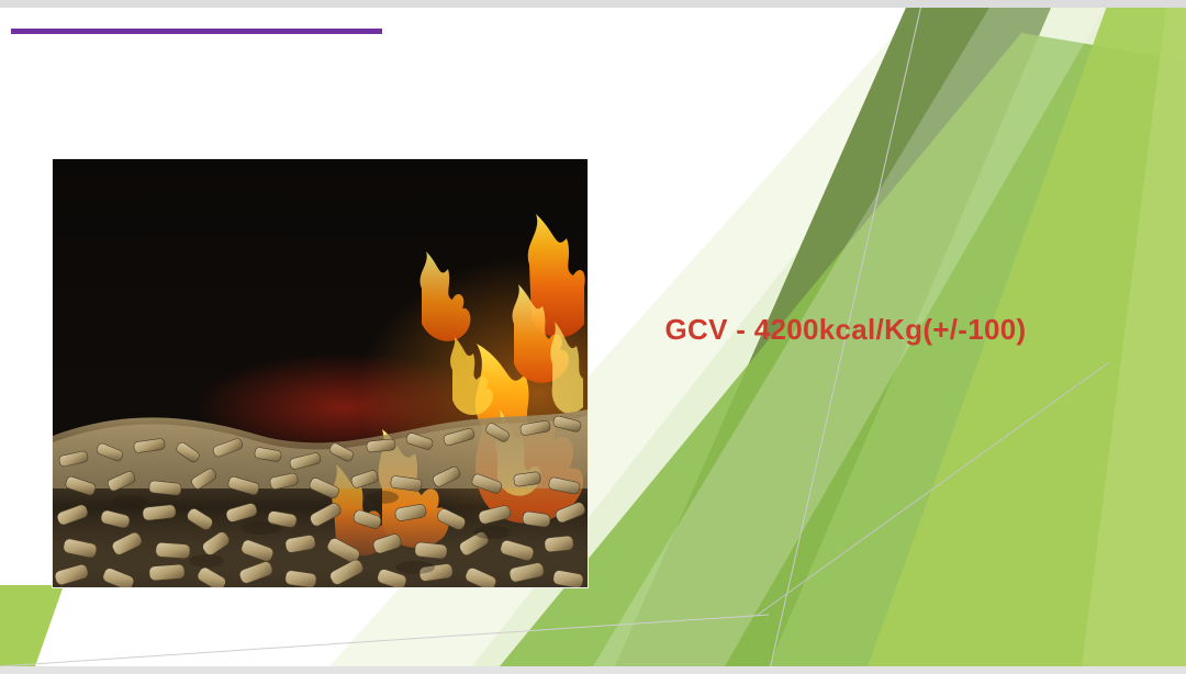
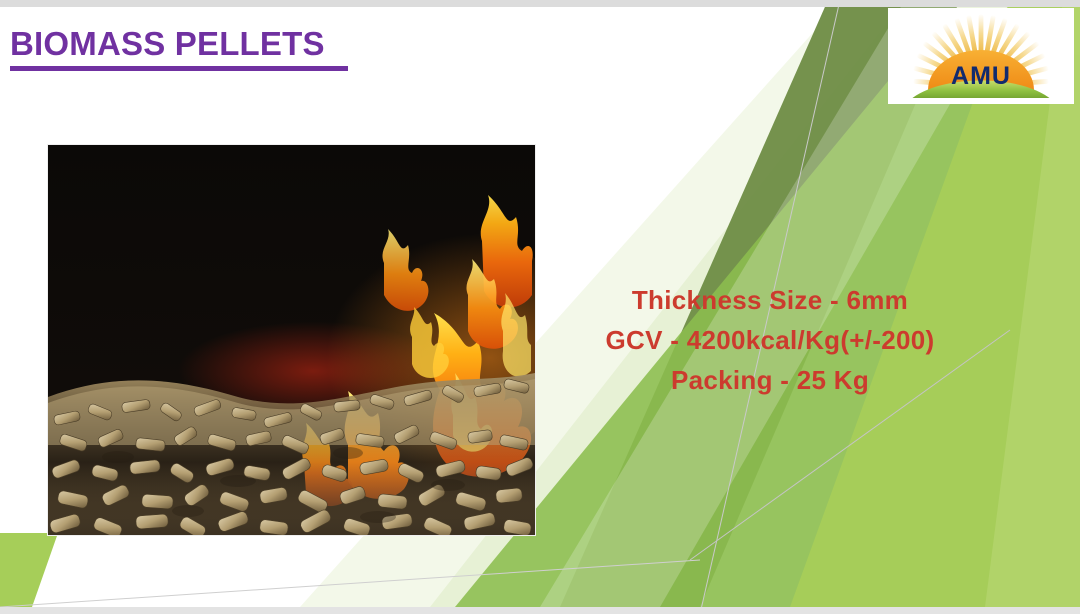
+ BIOMASS PELLETS
+ Thickness Size - 6mm
- GCV - 4200kcal/Kg(+/-100)
+ GCV - 4200kcal/Kg(+/-200)
+ Packing - 25 Kg
+ AMU
